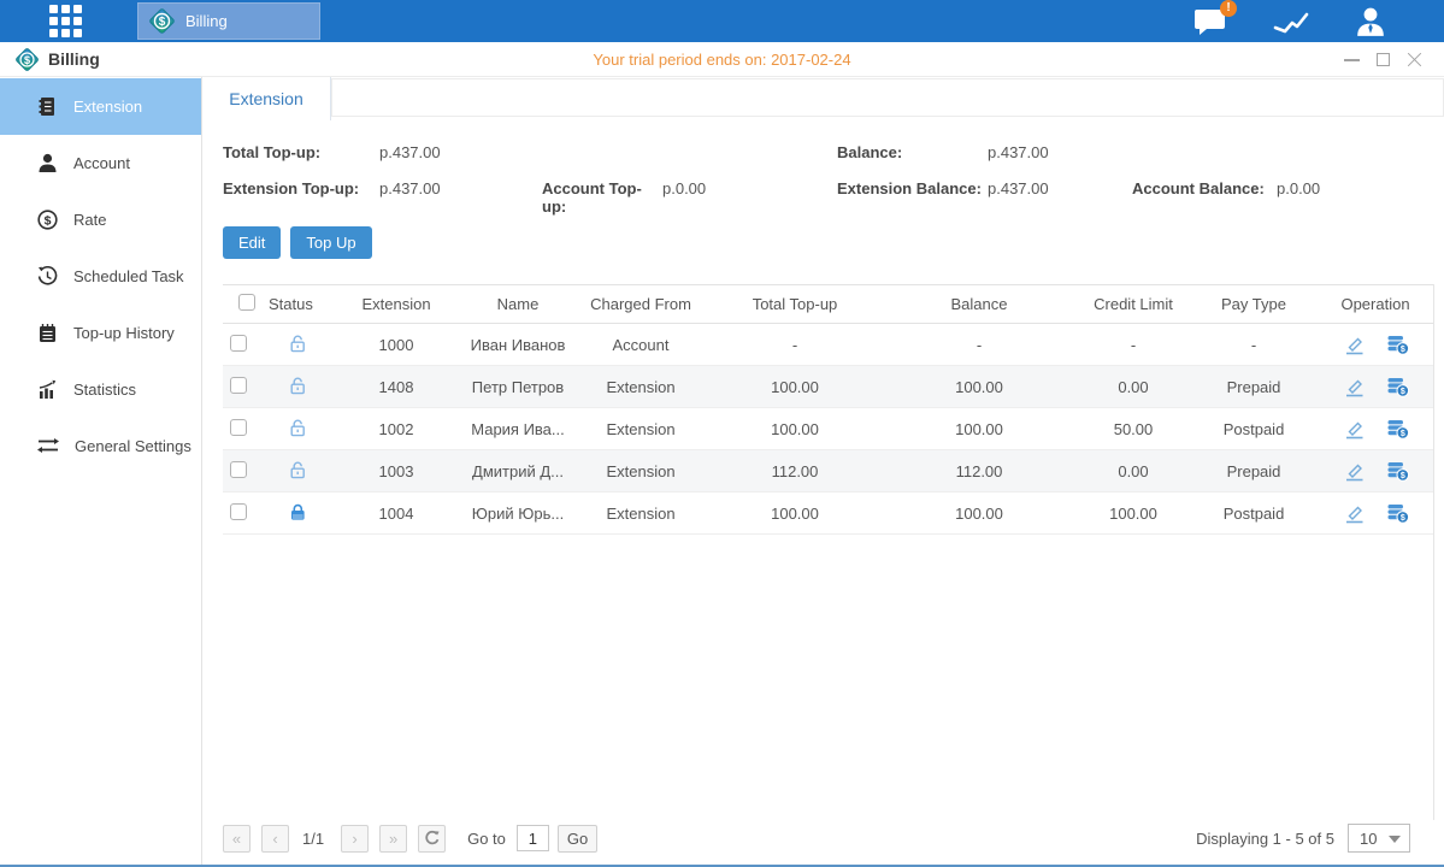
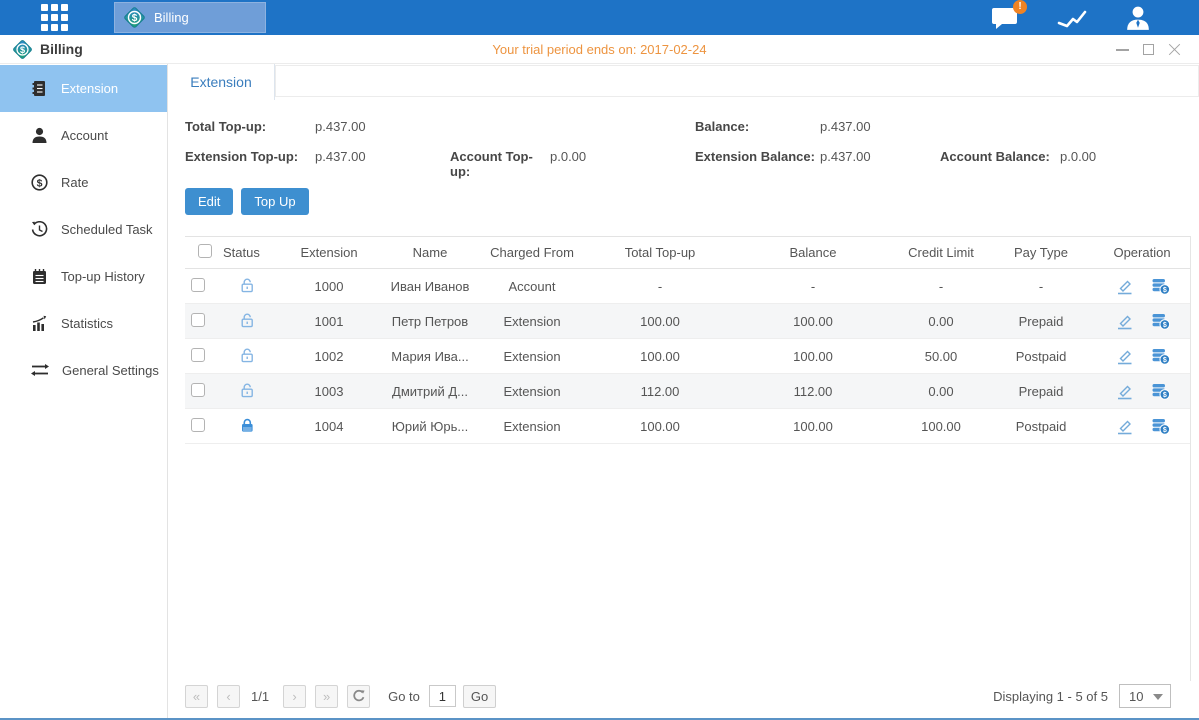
  Billing
  !
  Your trial period ends on: 2017-02-24
  Billing
  Extension
  Account
  $
  Rate
  Scheduled Task
  Top-up History
  Statistics
  General Settings
  Extension
  Total Top-up:
  p.437.00
  Balance:
  p.437.00
  Extension Top-up:
  p.437.00
  Account Top-up:
  p.0.00
  Extension Balance:
  p.437.00
  Account Balance:
  p.0.00
  Edit
  Top Up
  Status
  Extension
  Name
  Charged From
  Total Top-up
  Balance
  Credit Limit
  Pay Type
  Operation
  1000
  Иван Иванов
  Account
  -
  -
  -
  -
- 1408
+ 1001
  Петр Петров
  Extension
  100.00
  100.00
  0.00
  Prepaid
  1002
  Мария Ива...
  Extension
  100.00
  100.00
  50.00
  Postpaid
  1003
  Дмитрий Д...
  Extension
  112.00
  112.00
  0.00
  Prepaid
  1004
  Юрий Юрь...
  Extension
  100.00
  100.00
  100.00
  Postpaid
  «
  ‹
  1/1
  ›
  »
  Go to
  1
  Go
  Displaying 1 - 5 of 5
  10
